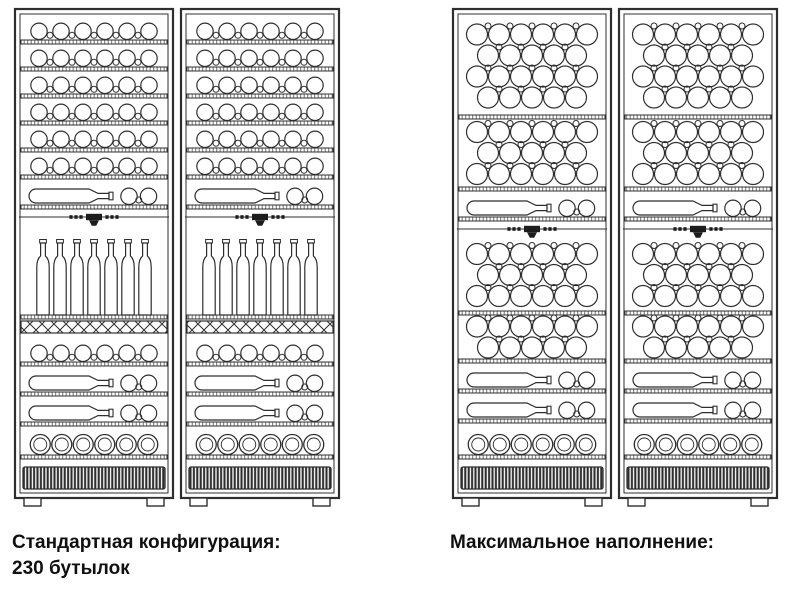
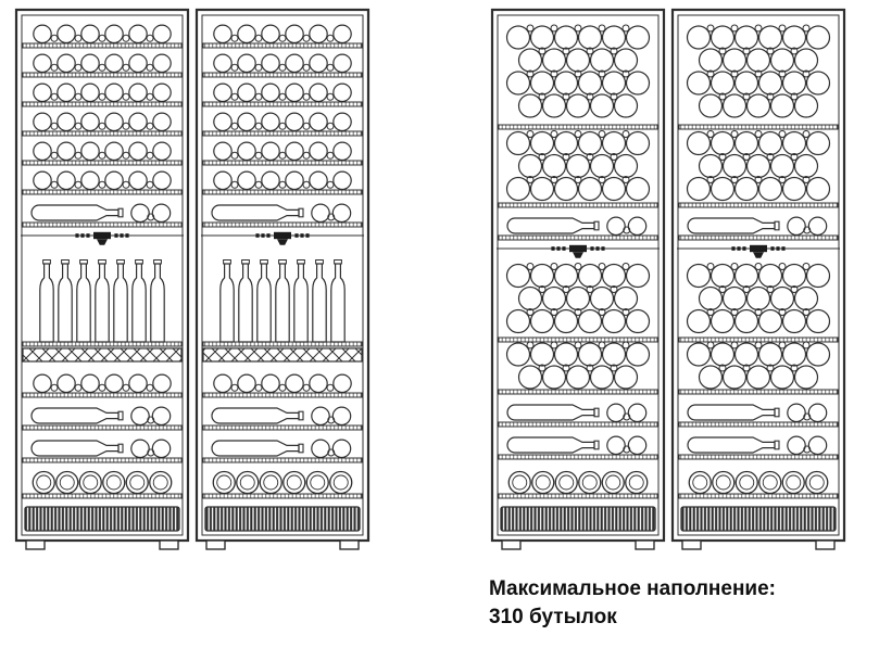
- Стандартная конфигурация:
- 230 бутылок
  Максимальное наполнение:
+ 310 бутылок
